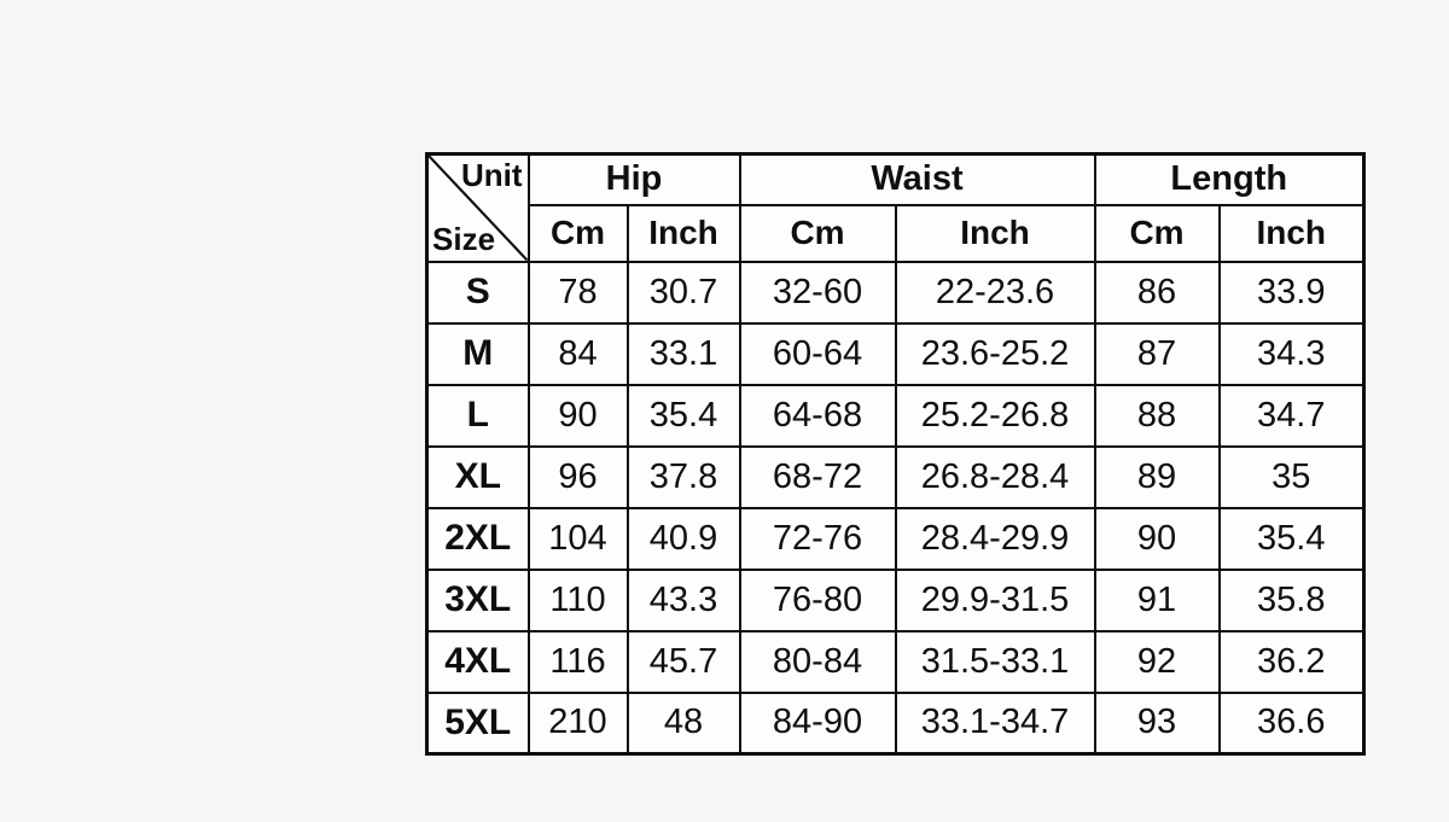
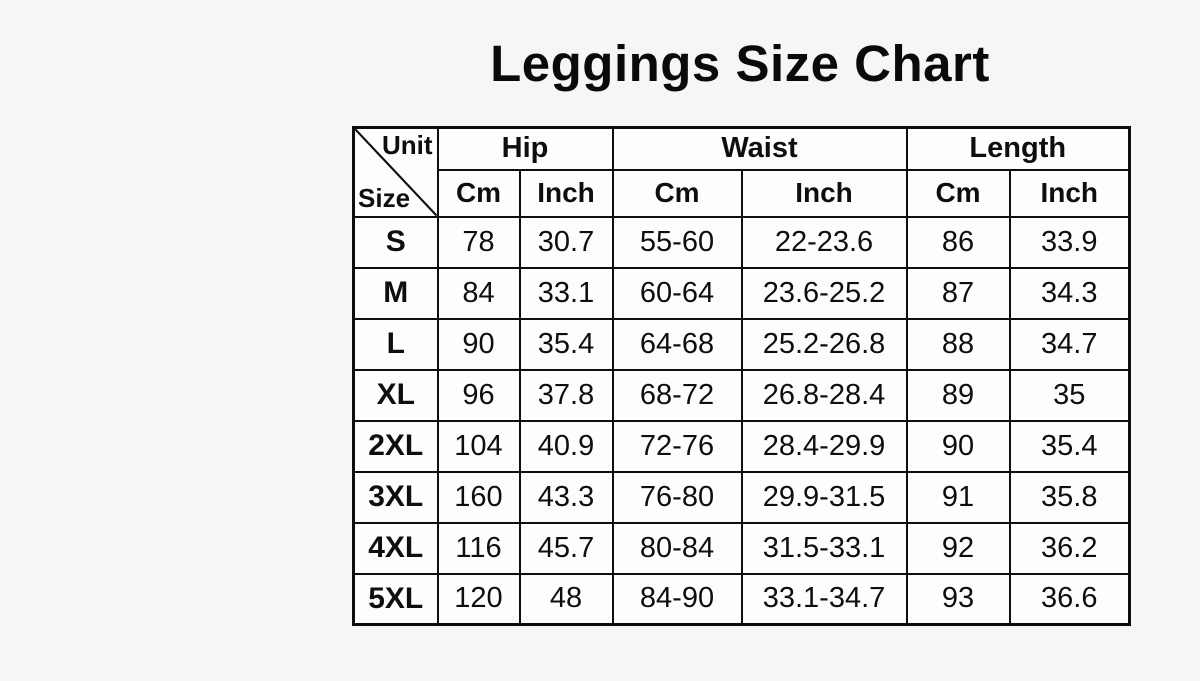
+ Leggings Size Chart
  Unit Size	Hip	Waist	Length
  Cm	Inch	Cm	Inch	Cm	Inch
- S	78	30.7	32-60	22-23.6	86	33.9
+ S	78	30.7	55-60	22-23.6	86	33.9
  M	84	33.1	60-64	23.6-25.2	87	34.3
  L	90	35.4	64-68	25.2-26.8	88	34.7
  XL	96	37.8	68-72	26.8-28.4	89	35
  2XL	104	40.9	72-76	28.4-29.9	90	35.4
- 3XL	110	43.3	76-80	29.9-31.5	91	35.8
+ 3XL	160	43.3	76-80	29.9-31.5	91	35.8
  4XL	116	45.7	80-84	31.5-33.1	92	36.2
- 5XL	210	48	84-90	33.1-34.7	93	36.6
+ 5XL	120	48	84-90	33.1-34.7	93	36.6
